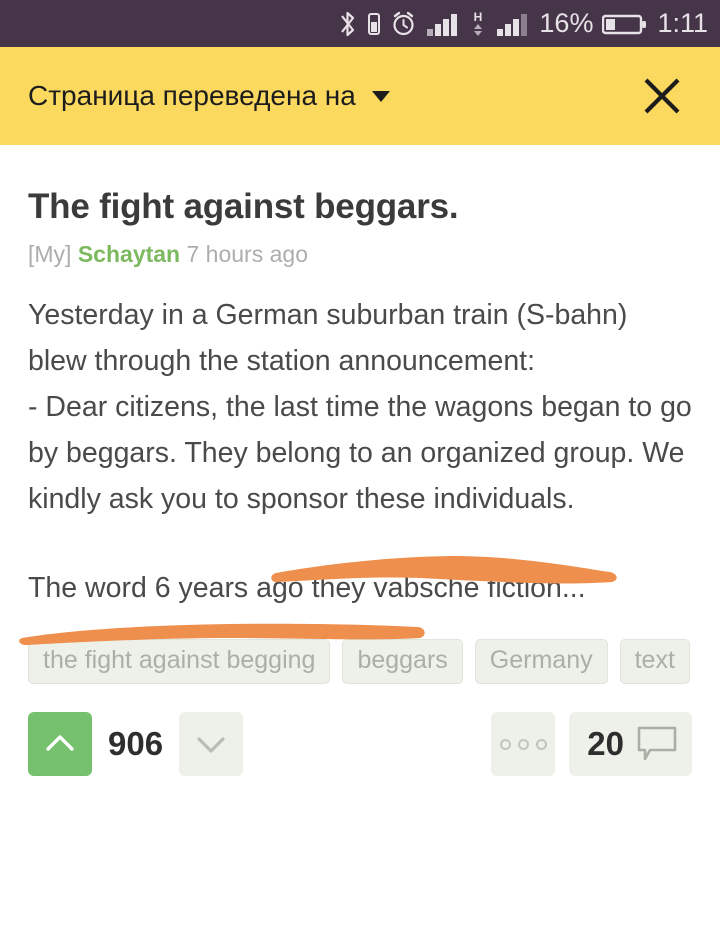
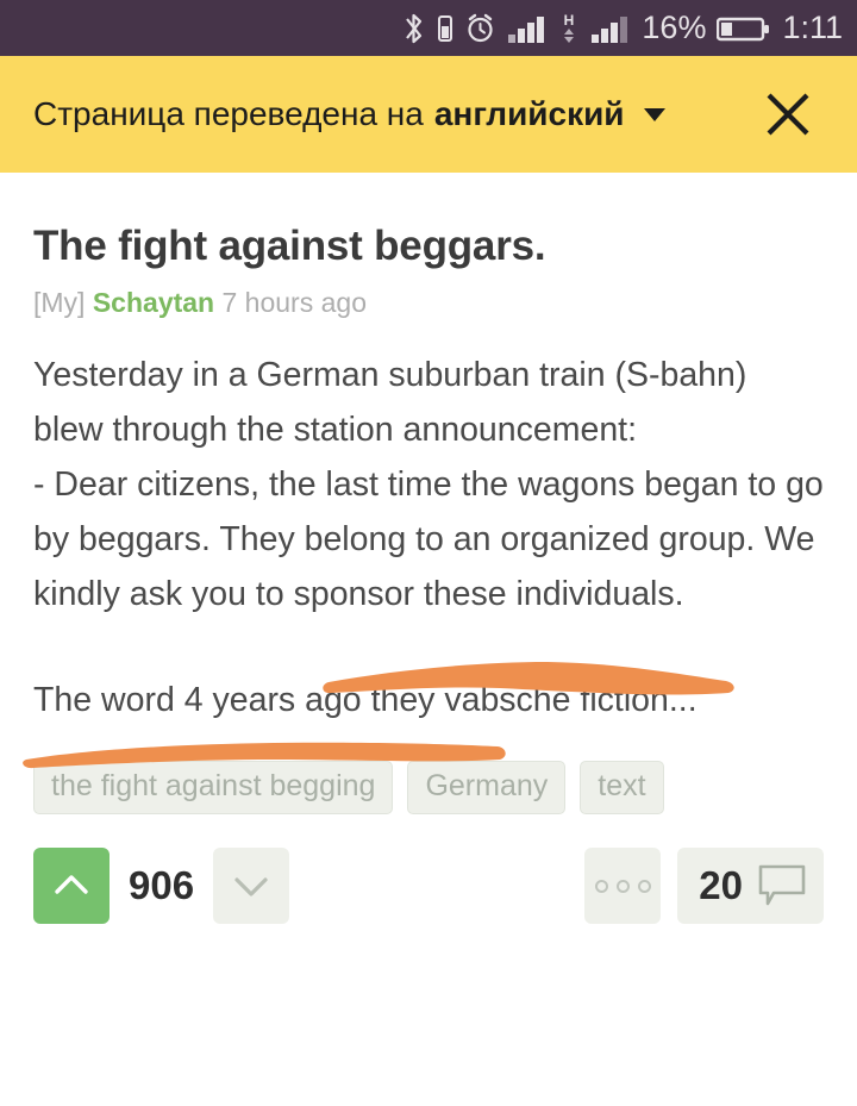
  H
  16%
  1:11
  Страница переведена на
+ английский
  The fight against beggars.
  [My] Schaytan 7 hours ago
  Yesterday in a German suburban train (S-bahn) blew through the station announcement:
  - Dear citizens, the last time the wagons began to go by beggars. They belong to an organized group. We kindly ask you to sponsor these individuals.
- The word 6 years ago they vabsche fiction...
+ The word 4 years ago they vabsche fiction...
  the fight against begging
- beggars
  Germany
  text
  906
  20
